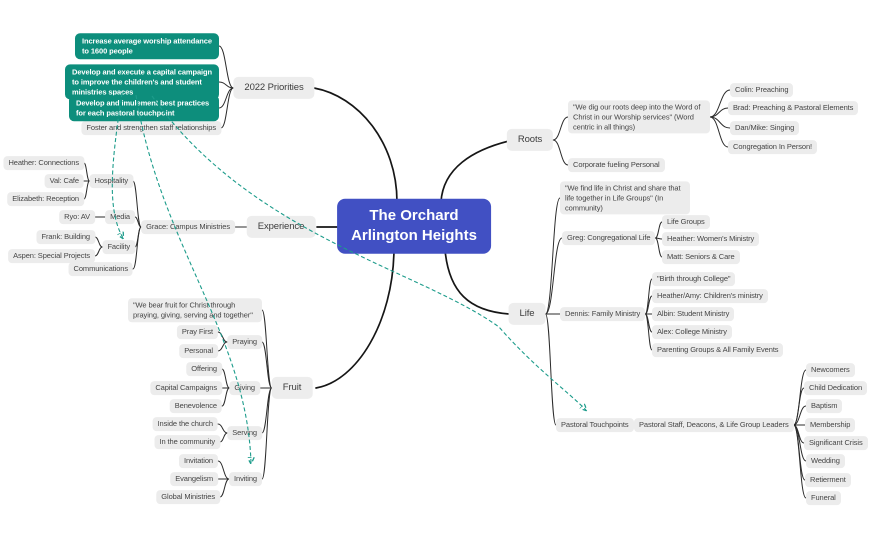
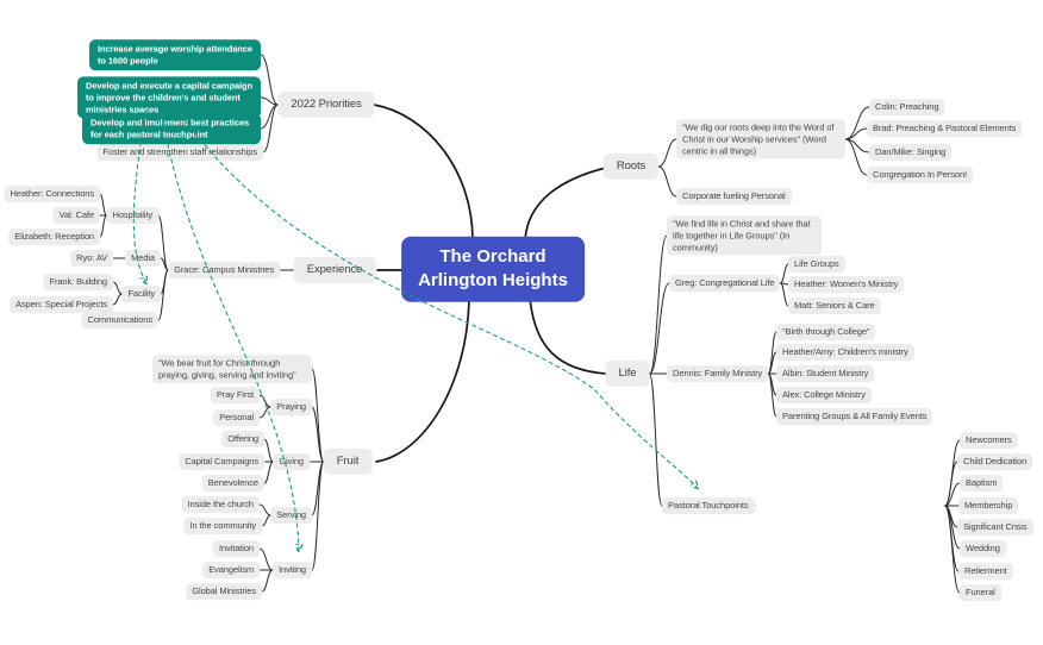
  2022 Priorities
  Increase average worship attendance to 1600 people
  Develop and execute a capital campaign to improve the children's and student ministries spaces
  Develop and imulemen best practices for each pastoral touchpoint
  Foster and strengthen staffelationships
  Roots
  "We dig our roots deep into the Word of Christ in our Worship services" (Word centric in all things)
  Colin: Preaching
  Brad: Preaching & Pastoral Elements
  Dan/Mike: Singing
  Congregation In Person!
  Corporate fueling Personal
  Experience
  Grace: Campus Ministries
  Hosptality
  Heather: Connections
  Val: Cafe
  Elizabeth: Reception
  Media
  Ryo: AV
  Facility
  Frank: Building
  Aspen: Special Projects
  Communications
  Life
  "We find life in Christ and share that life together in Life Groups" (In community)
  Greg: Congregational Life
  Life Groups
  Heather: Women's Ministry
  Matt: Seniors & Care
  Dennis: Family Ministry
  "Birth through College"
  Heather/Amy: Children's ministry
  Albin: Student Ministry
  Alex: College Ministry
  Parenting Groups & All Family Events
  Pastoral Touchpoints
- Pastoral Staff, Deacons, & Life Group Leaders
  Newcomers
  Child Dedication
  Baptism
  Membership
  Significant Crisis
  Wedding
  Retierment
  Funeral
  Fruit
- "We bear fruit for Christ through praying, giving, serving and together"
+ "We bear fruit for Christ through praying, giving, serving and inviting"
  Praying
  Pray First
  Personal
  Giving
  Offering
  Capital Campaigns
  Benevolence
  Serving
  Inside the church
  In the community
  Inviting
  Invitation
  Evangelism
  Global Ministries
  The Orchard
  Arlington Heights
